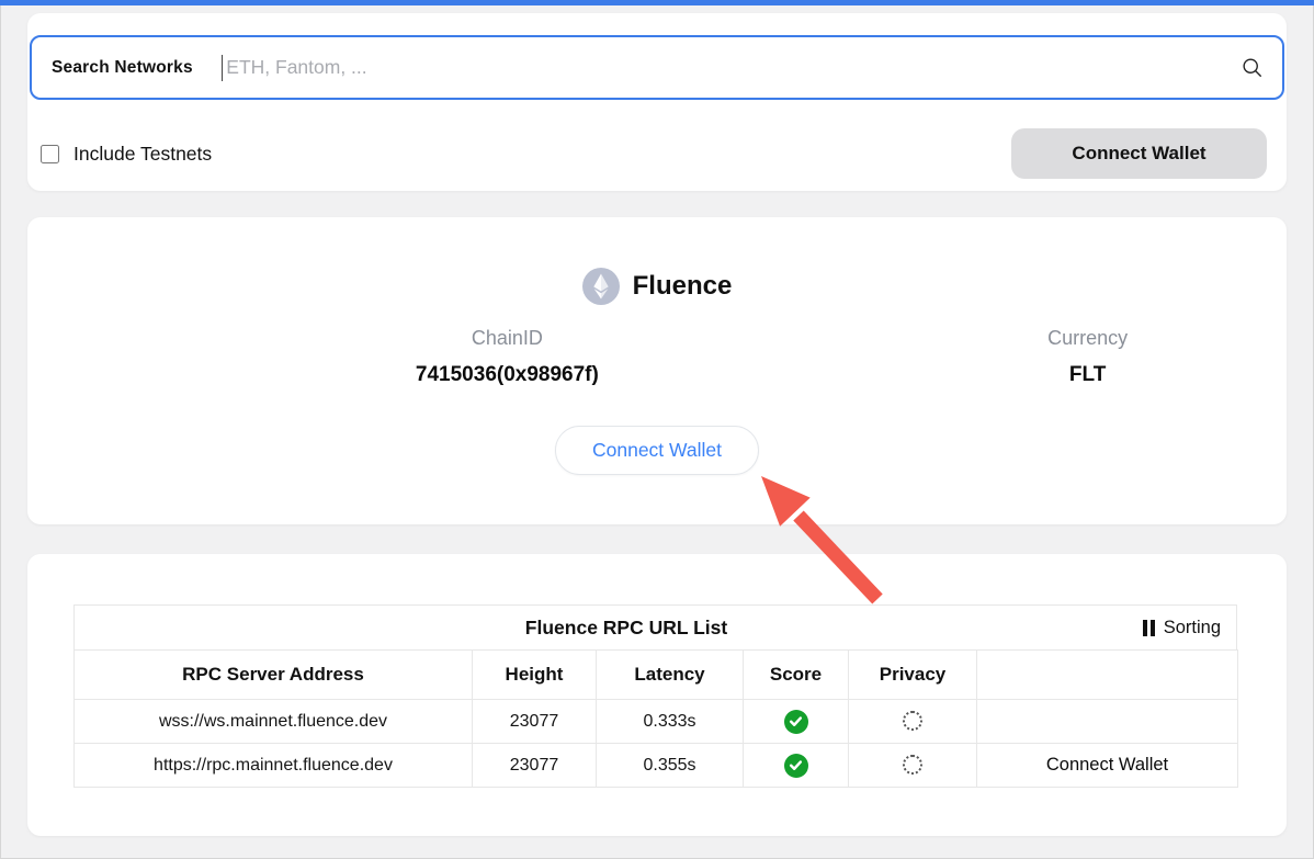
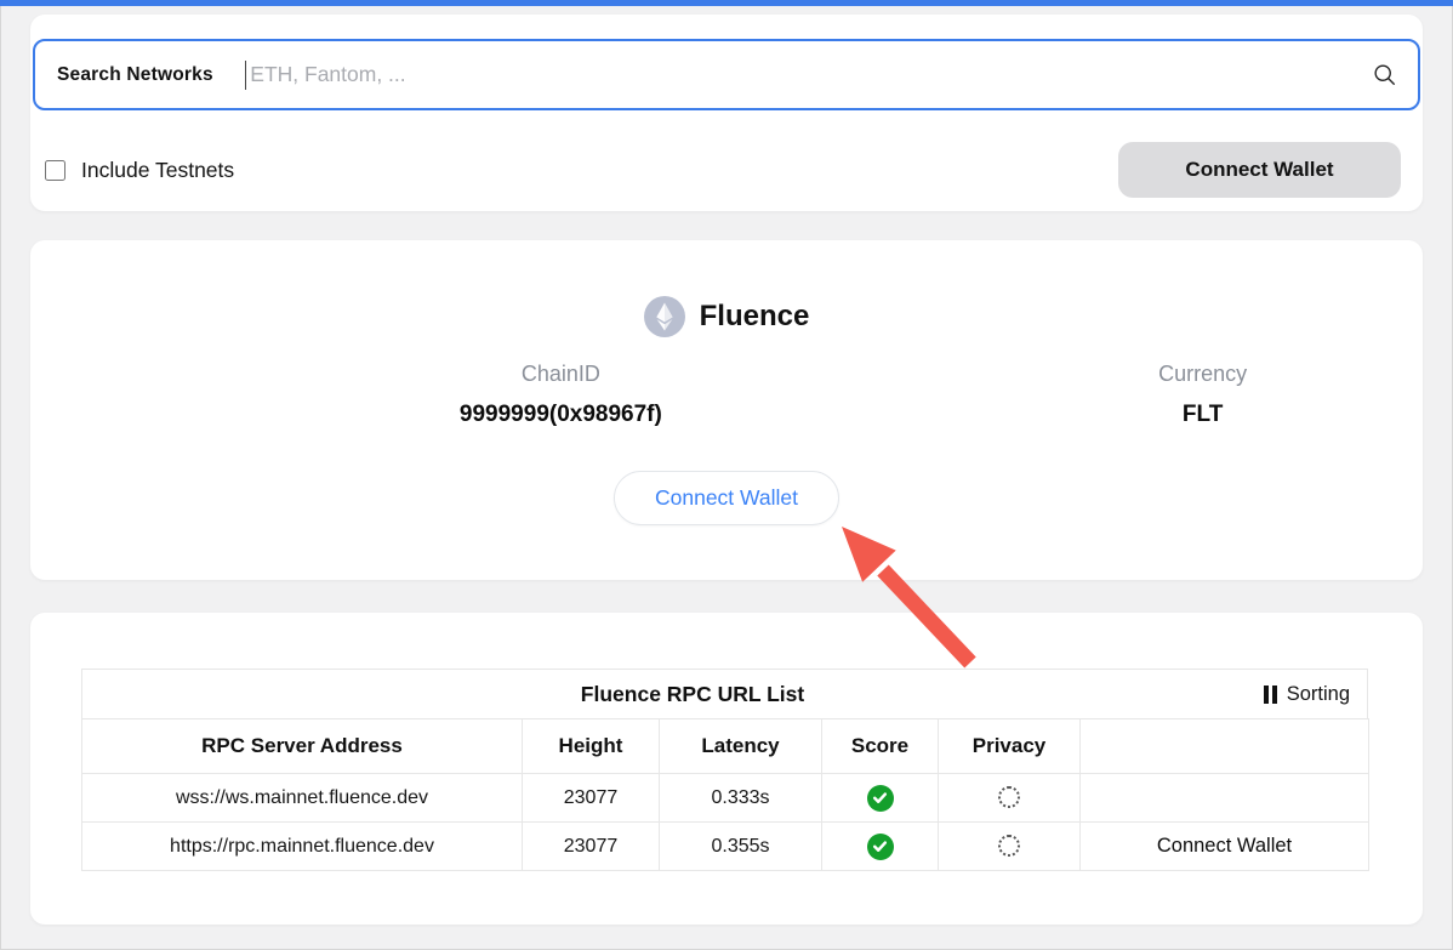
  Search Networks
  ETH, Fantom, ...
  Include Testnets
  Connect Wallet
  Fluence
  ChainID
- 7415036(0x98967f)
+ 9999999(0x98967f)
  Currency
  FLT
  Connect Wallet
  Fluence RPC URL List
  Sorting
  RPC Server Address	Height	Latency	Score	Privacy
  wss://ws.mainnet.fluence.dev	23077	0.333s
  https://rpc.mainnet.fluence.dev	23077	0.355s			Connect Wallet
